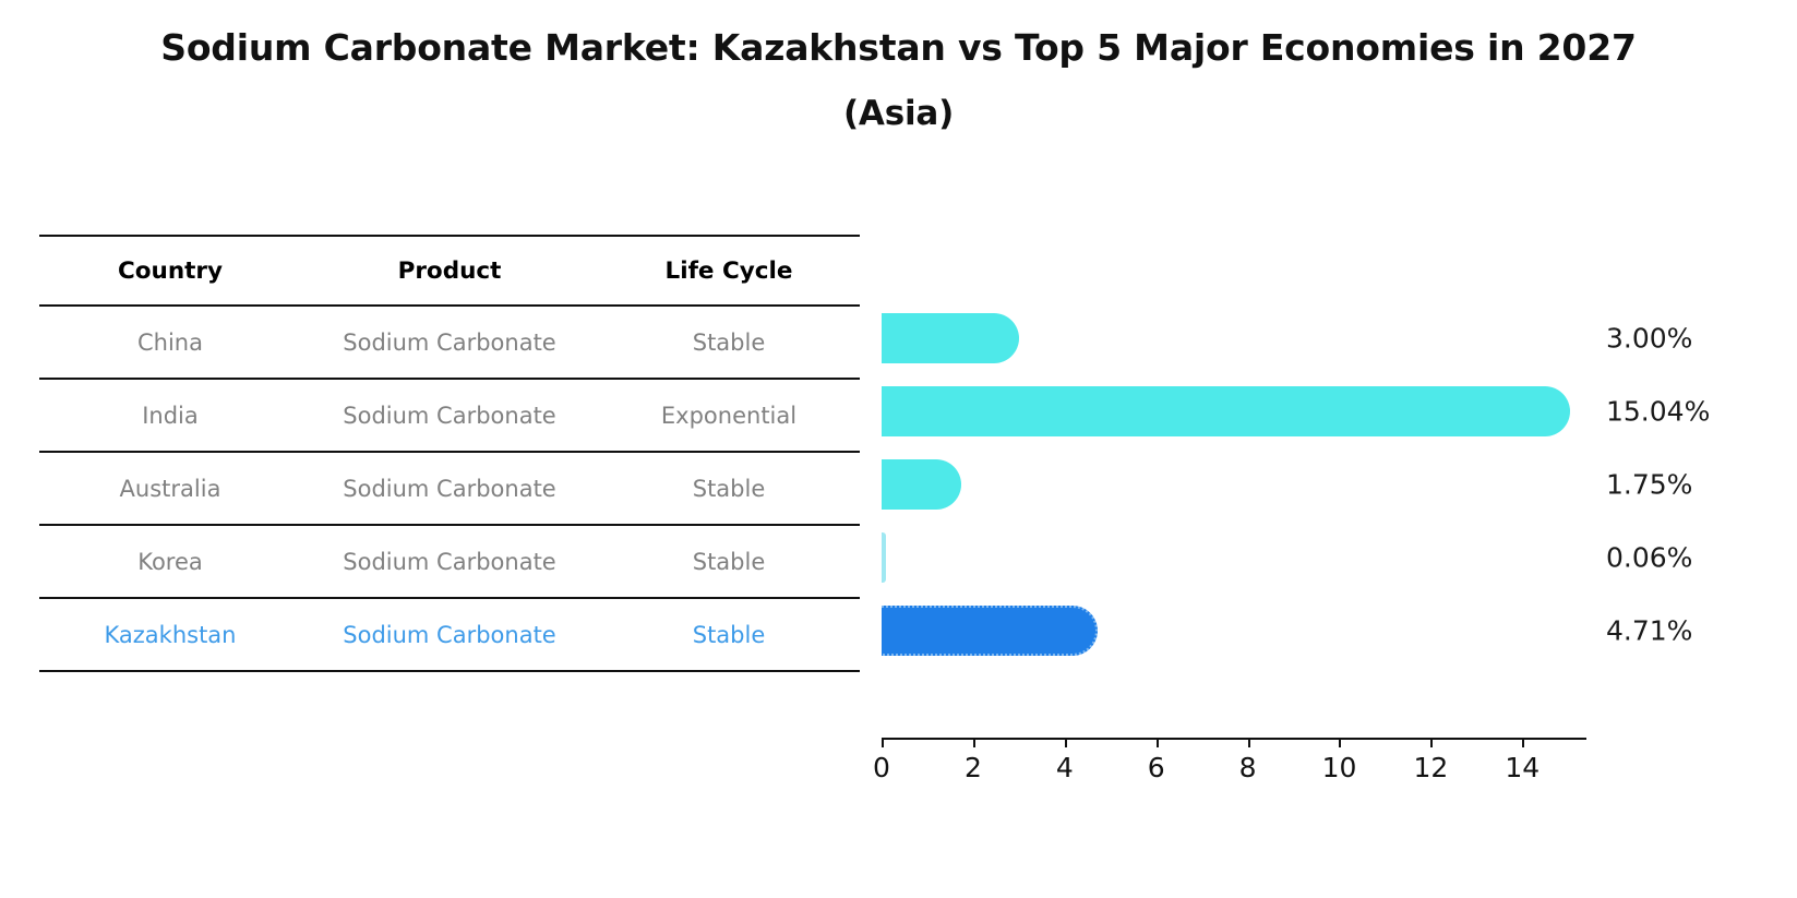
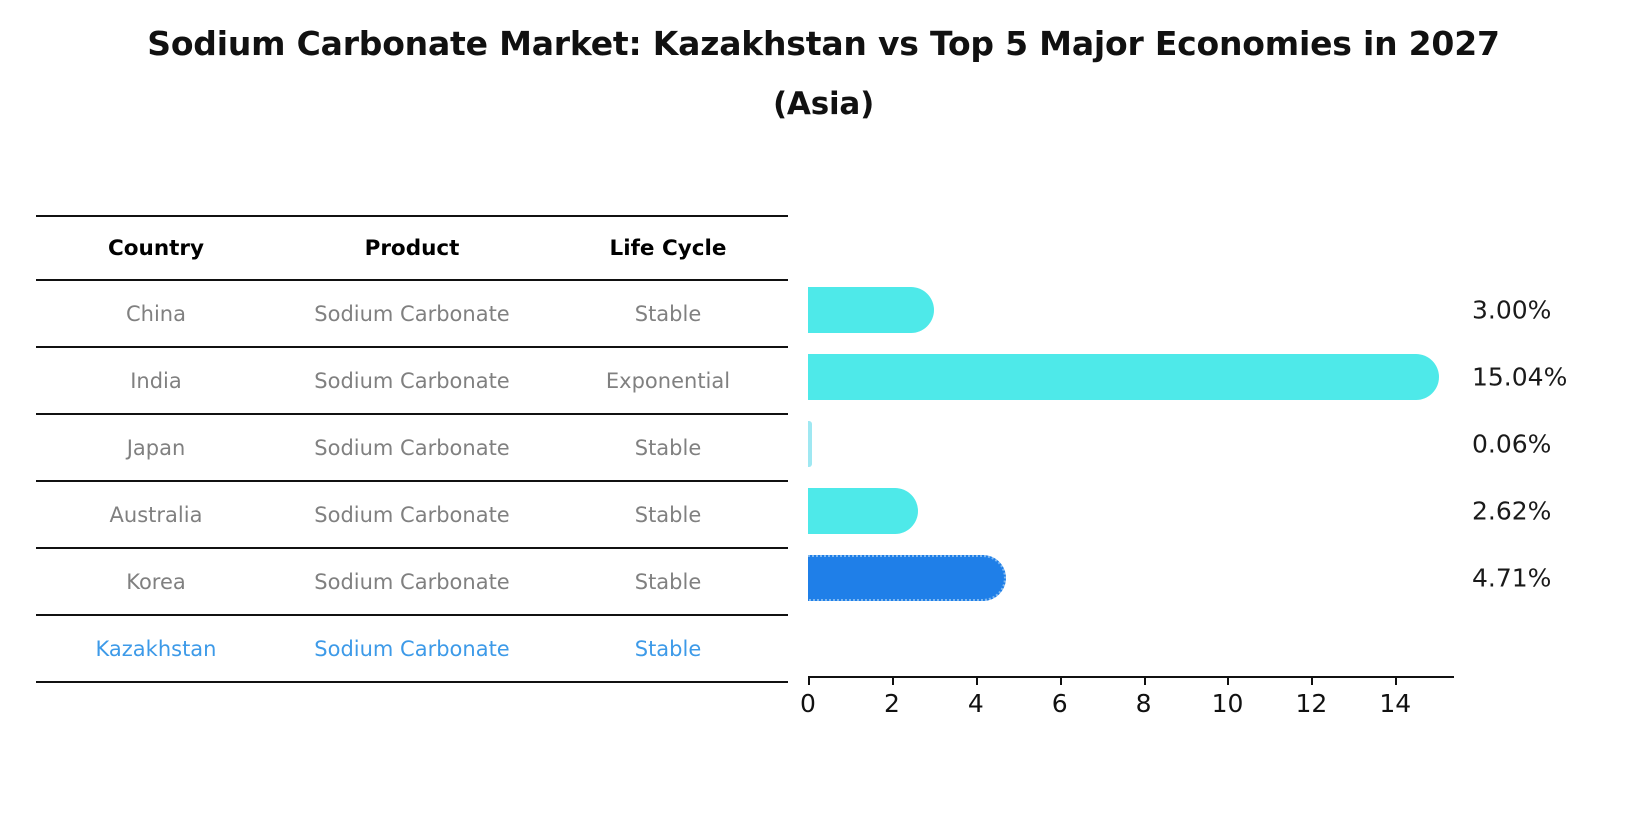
  Sodium Carbonate Market: Kazakhstan vs Top 5 Major Economies in 2027
  (Asia)
  Country	Product	Life Cycle
  China	Sodium Carbonate	Stable
  India	Sodium Carbonate	Exponential
+ Japan	Sodium Carbonate	Stable
  Australia	Sodium Carbonate	Stable
  Korea	Sodium Carbonate	Stable
  Kazakhstan	Sodium Carbonate	Stable
  3.00%
  15.04%
- 1.75%
  0.06%
+ 2.62%
  4.71%
  0
  2
  4
  6
  8
  10
  12
  14
